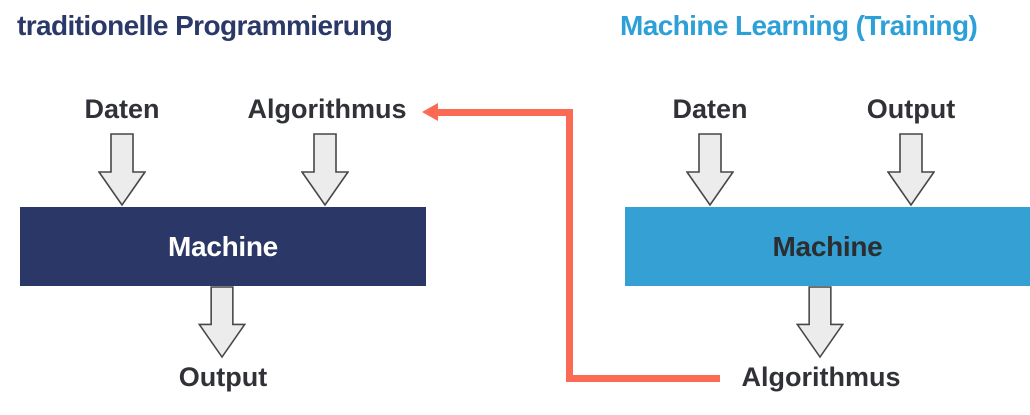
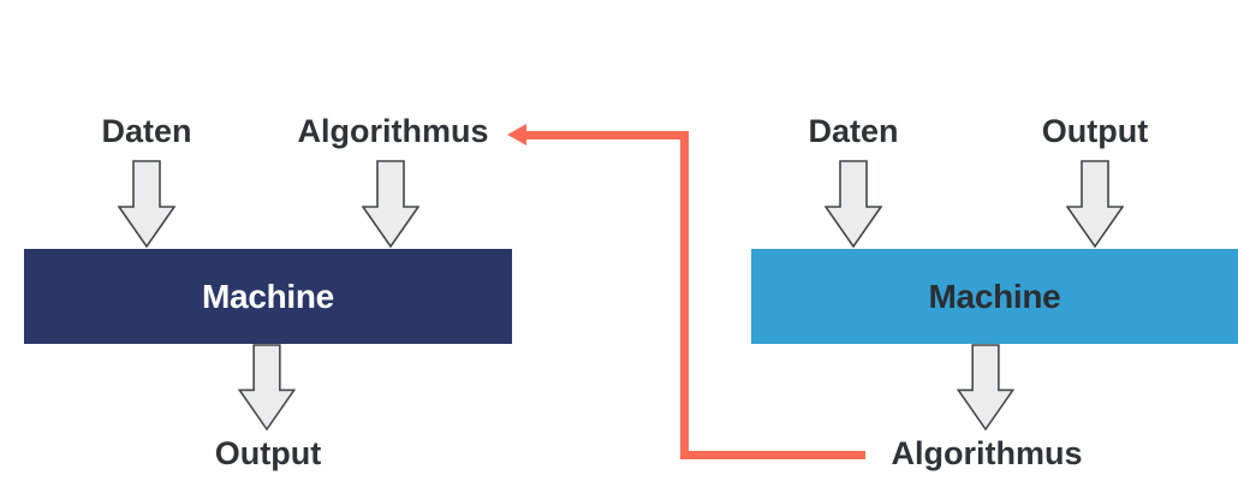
- traditionelle Programmierung
- Machine Learning (Training)
  Daten
  Algorithmus
  Machine
  Output
  Daten
  Output
  Machine
  Algorithmus
